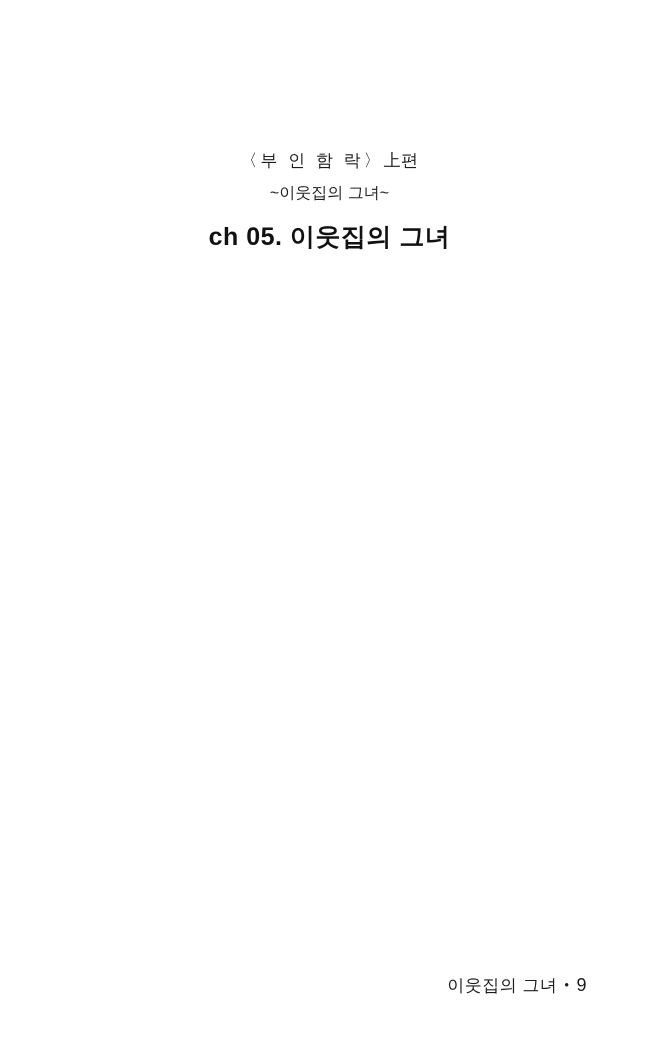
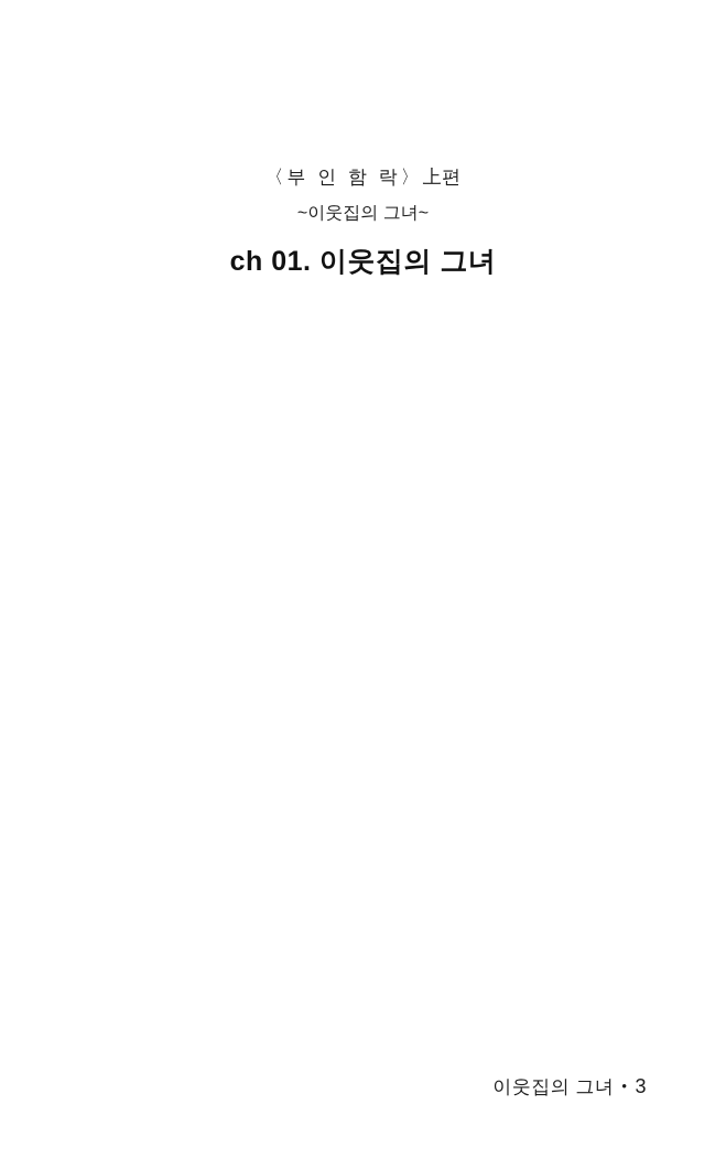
  〈부 인 함 락〉上편
  ~이웃집의 그녀~
- ch 05. 이웃집의 그녀
+ ch 01. 이웃집의 그녀
- 이웃집의 그녀 • 9
+ 이웃집의 그녀 • 3
